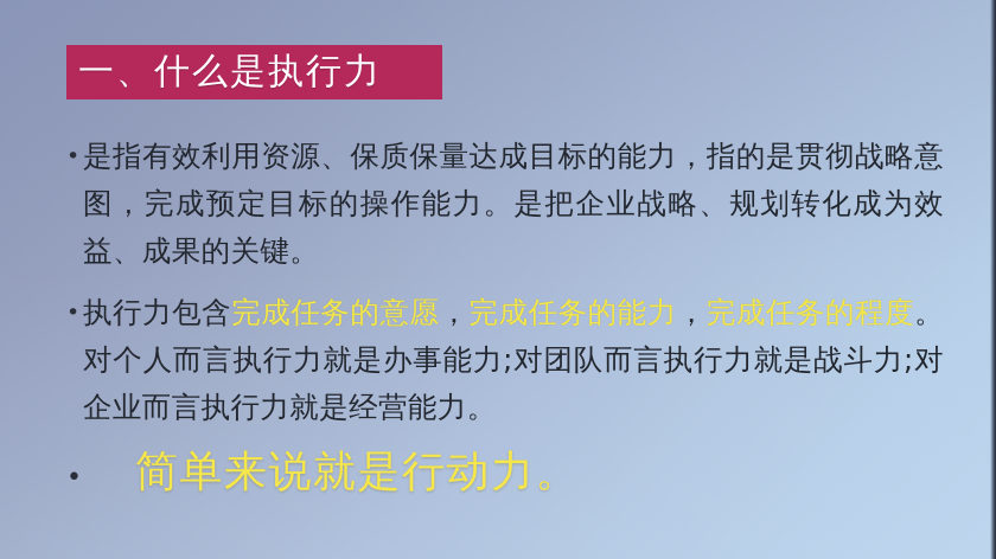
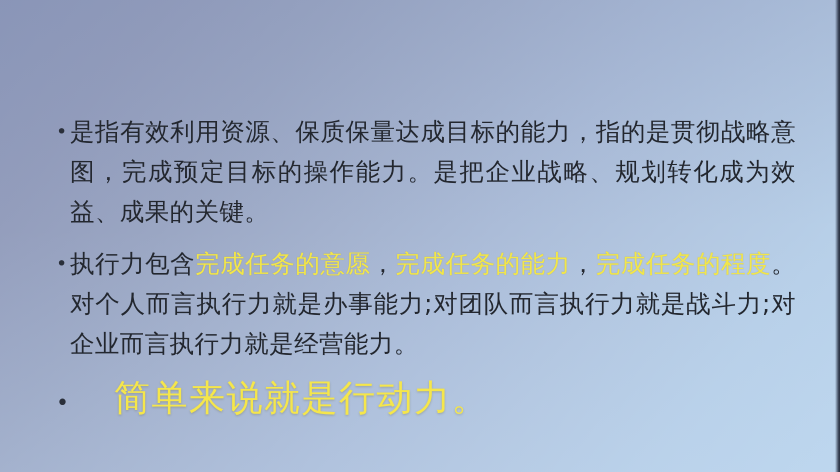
- 一、什么是执行力
  •
  是指有效利用资源、保质保量达成目标的能力，指的是贯彻战略意图，完成预定目标的操作能力。是把企业战略、规划转化成为效益、成果的关键。
  •
  执行力包含完成任务的意愿，完成任务的能力，完成任务的程度。对个人而言执行力就是办事能力;对团队而言执行力就是战斗力;对企业而言执行力就是经营能力。
  •
  简单来说就是行动力。
